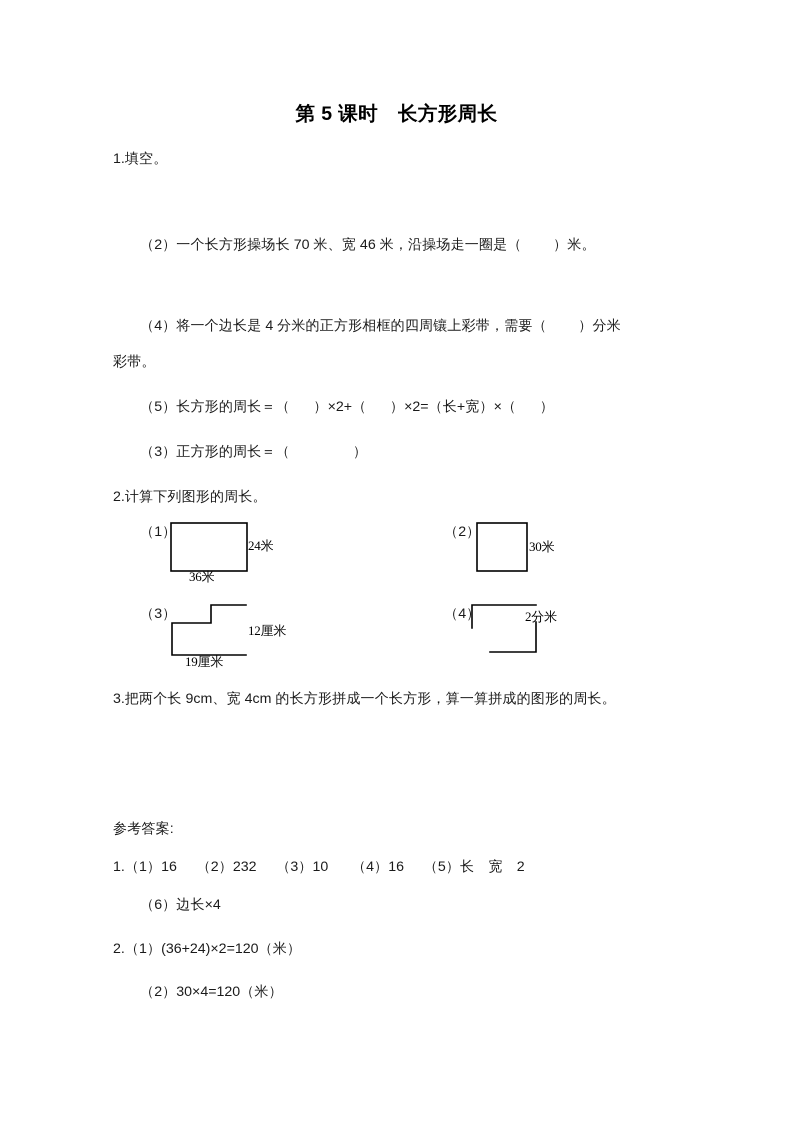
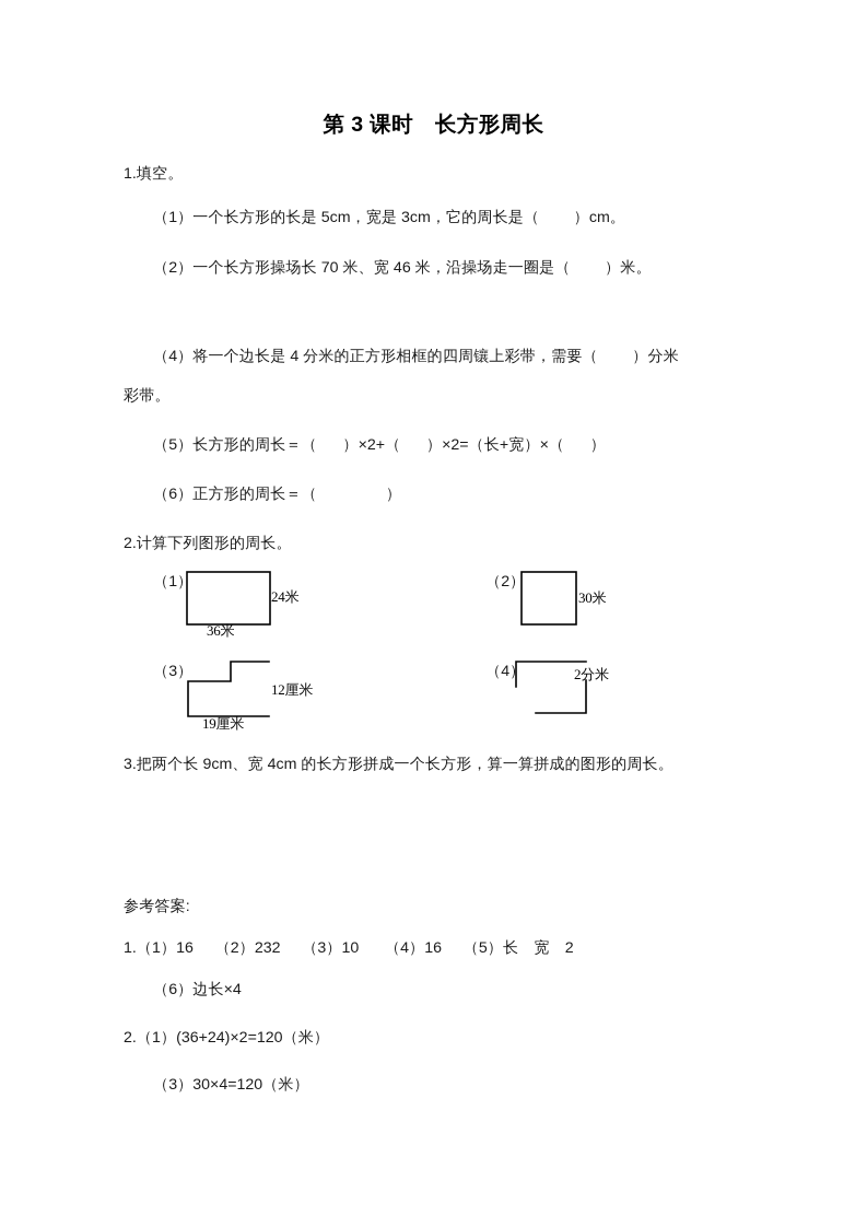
- 第 5 课时 长方形周长
+ 第 3 课时 长方形周长
  1.填空。
+ （1）一个长方形的长是 5cm，宽是 3cm，它的周长是（ ）cm。
  （2）一个长方形操场长 70 米、宽 46 米，沿操场走一圈是（ ）米。
  （4）将一个边长是 4 分米的正方形相框的四周镶上彩带，需要（ ）分米
  彩带。
  （5）长方形的周长＝（ ）×2+（ ）×2=（长+宽）×（ ）
- （3）正方形的周长＝（ ）
+ （6）正方形的周长＝（ ）
  2.计算下列图形的周长。
  （1）
  24米
  36米
  （2）
  30米
  （3）
  12厘米
  19厘米
  （4）
  2分米
  3.把两个长 9cm、宽 4cm 的长方形拼成一个长方形，算一算拼成的图形的周长。
  参考答案:
  1.（1）16 （2）232 （3）10 （4）16 （5）长 宽 2
  （6）边长×4
  2.（1）(36+24)×2=120（米）
- （2）30×4=120（米）
+ （3）30×4=120（米）
